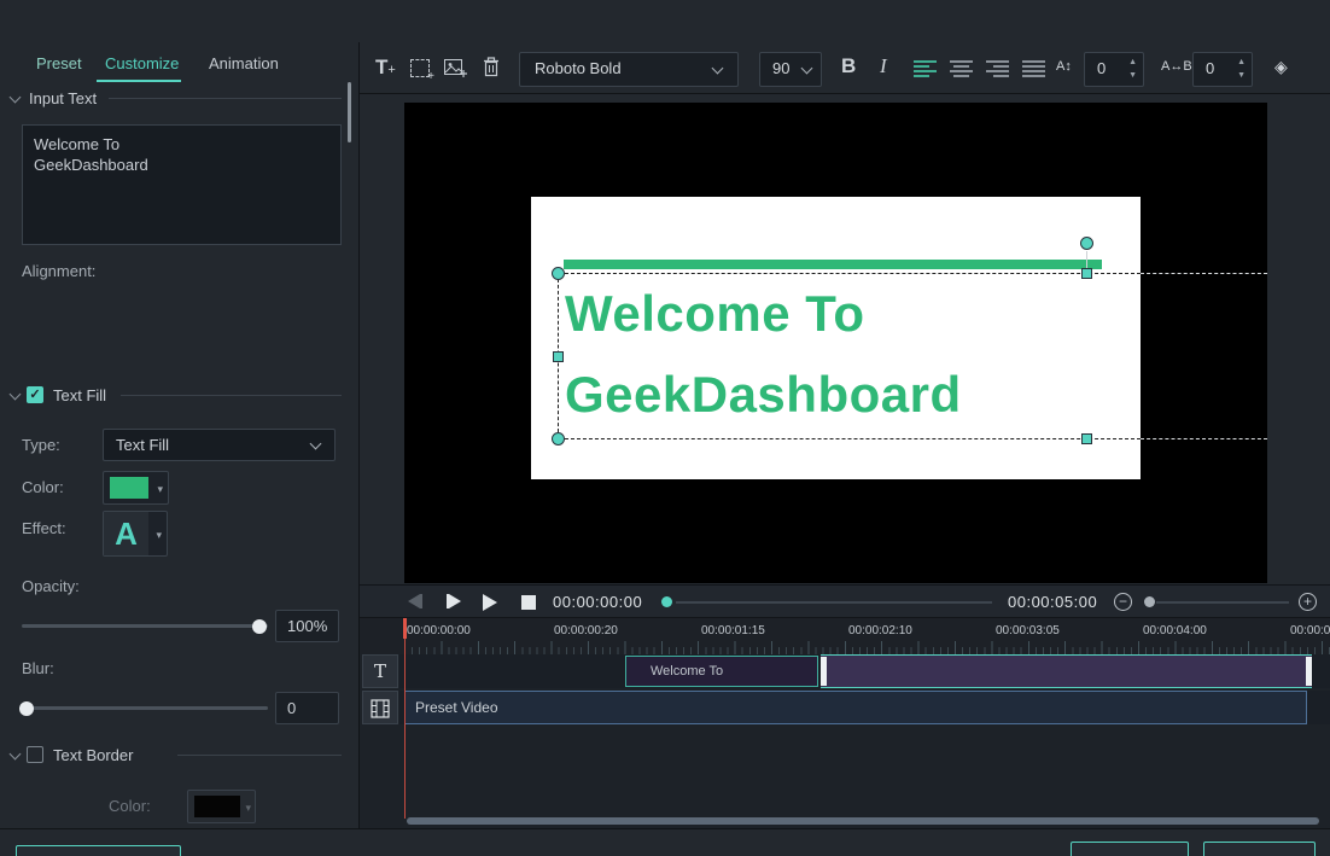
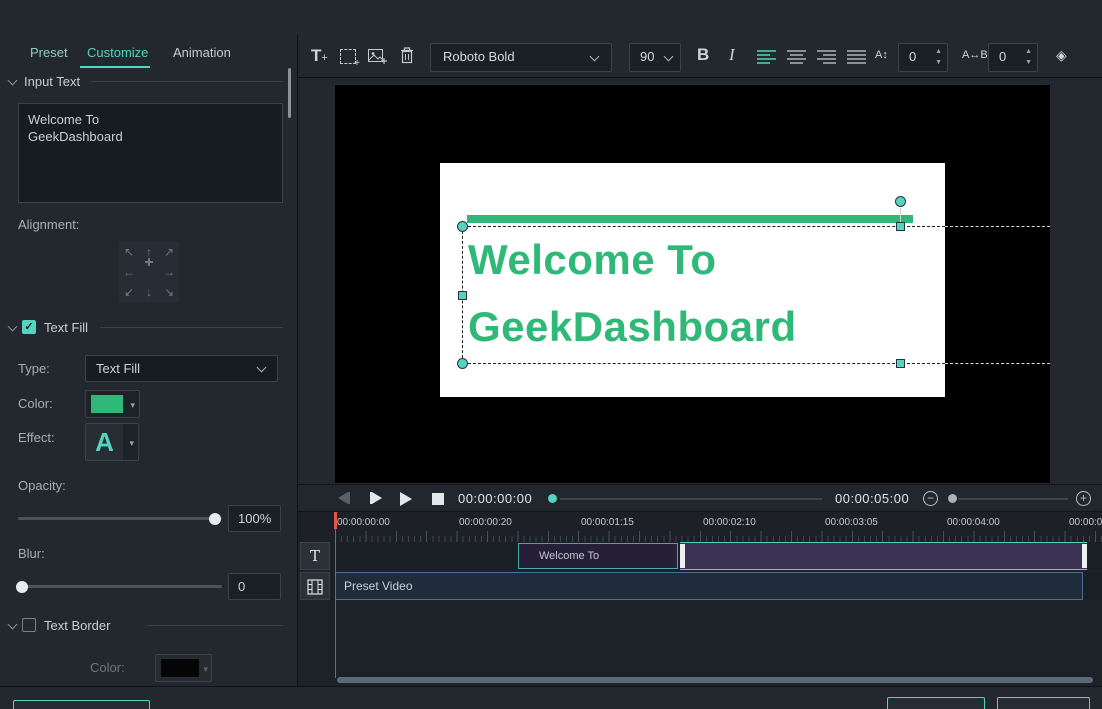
  Preset
  Customize
  Animation
  Input Text
  Welcome To
  GeekDashboard
  Alignment:
+ ↖
+ ↑
+ ↗
+ ←
+ →
+ ↙
+ ↓
+ ↘
  ✓
  Text Fill
  Type:
  Text Fill
  Color:
  ▾
  Effect:
  A
  ▾
  Opacity:
  100%
  Blur:
  0
  Text Border
  Color:
  ▾
  T+
  +
  Roboto Bold
  90
  B
  I
  A↕
  0
  A↔B
  0
  ◈
  Welcome To
  GeekDashboard
  00:00:00:00
  00:00:05:00
  −
  +
  00:00:00:00
  00:00:00:20
  00:00:01:15
  00:00:02:10
  00:00:03:05
  00:00:04:00
  00:00:0
  T
  Welcome To
  Preset Video
